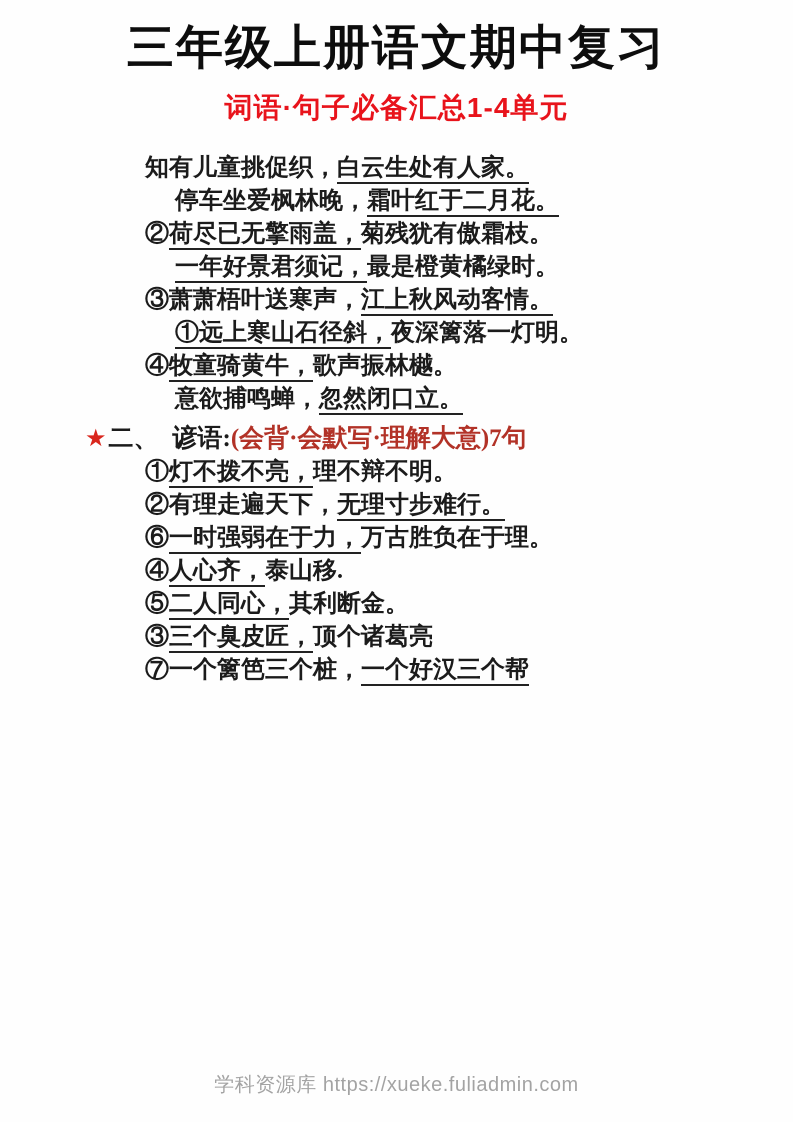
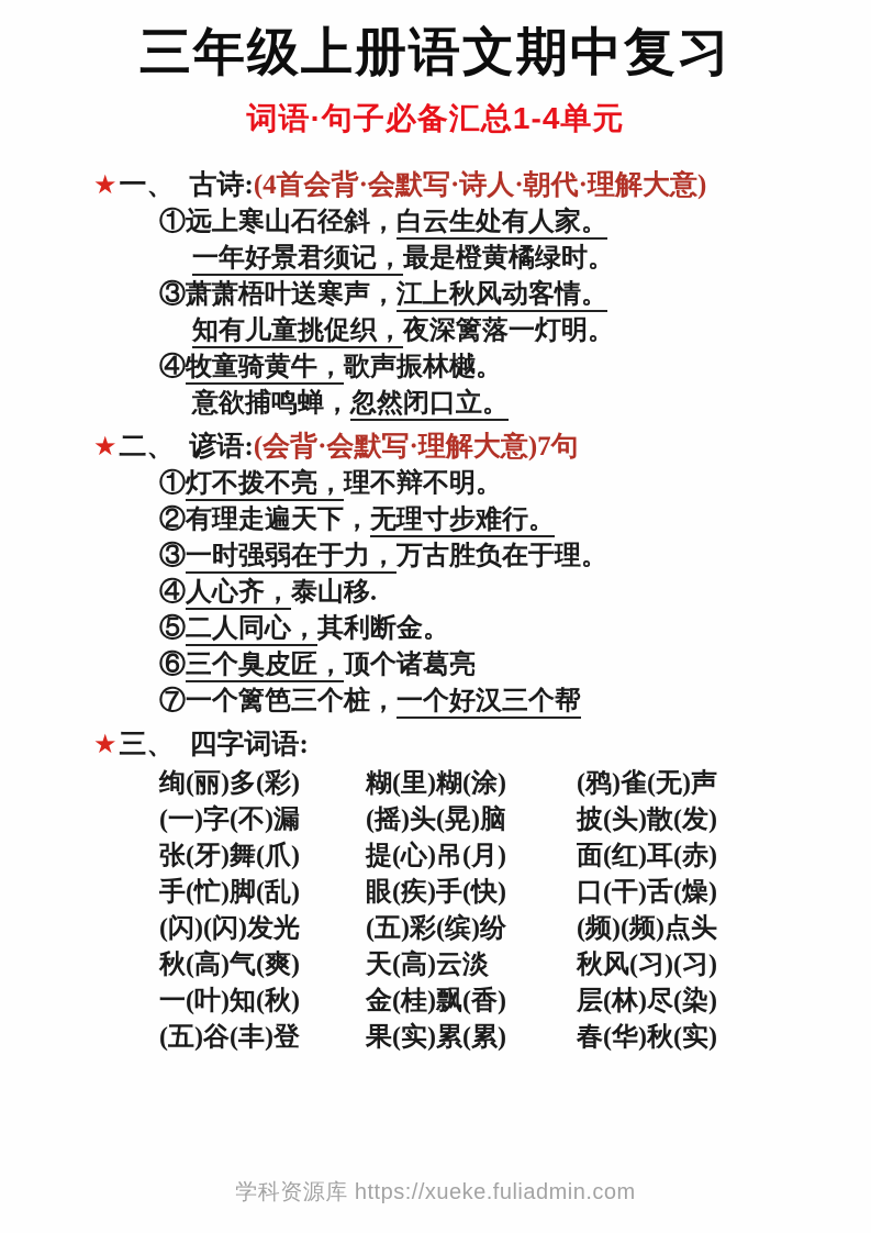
  三年级上册语文期中复习
  词语·句子必备汇总1-4单元
+ ★一、 古诗:(4首会背·会默写·诗人·朝代·理解大意)
- 知有儿童挑促织，白云生处有人家。
+ ①远上寒山石径斜，白云生处有人家。
- 停车坐爱枫林晚，霜叶红于二月花。
- ②荷尽已无擎雨盖，菊残犹有傲霜枝。
  一年好景君须记，最是橙黄橘绿时。
  ③萧萧梧叶送寒声，江上秋风动客情。
- ①远上寒山石径斜，夜深篱落一灯明。
+ 知有儿童挑促织，夜深篱落一灯明。
  ④牧童骑黄牛，歌声振林樾。
  意欲捕鸣蝉，忽然闭口立。
  ★二、 谚语:(会背·会默写·理解大意)7句
  ①灯不拨不亮，理不辩不明。
  ②有理走遍天下，无理寸步难行。
- ⑥一时强弱在于力，万古胜负在于理。
+ ③一时强弱在于力，万古胜负在于理。
  ④人心齐，泰山移.
  ⑤二人同心，其利断金。
- ③三个臭皮匠，顶个诸葛亮
+ ⑥三个臭皮匠，顶个诸葛亮
  ⑦一个篱笆三个桩，一个好汉三个帮
+ ★三、 四字词语:
+ 绚(丽)多(彩)
+ 糊(里)糊(涂)
+ (鸦)雀(无)声
+ (一)字(不)漏
+ (摇)头(晃)脑
+ 披(头)散(发)
+ 张(牙)舞(爪)
+ 提(心)吊(月)
+ 面(红)耳(赤)
+ 手(忙)脚(乱)
+ 眼(疾)手(快)
+ 口(干)舌(燥)
+ (闪)(闪)发光
+ (五)彩(缤)纷
+ (频)(频)点头
+ 秋(高)气(爽)
+ 天(高)云淡
+ 秋风(习)(习)
+ 一(叶)知(秋)
+ 金(桂)飘(香)
+ 层(林)尽(染)
+ (五)谷(丰)登
+ 果(实)累(累)
+ 春(华)秋(实)
  学科资源库 https://xueke.fuliadmin.com
